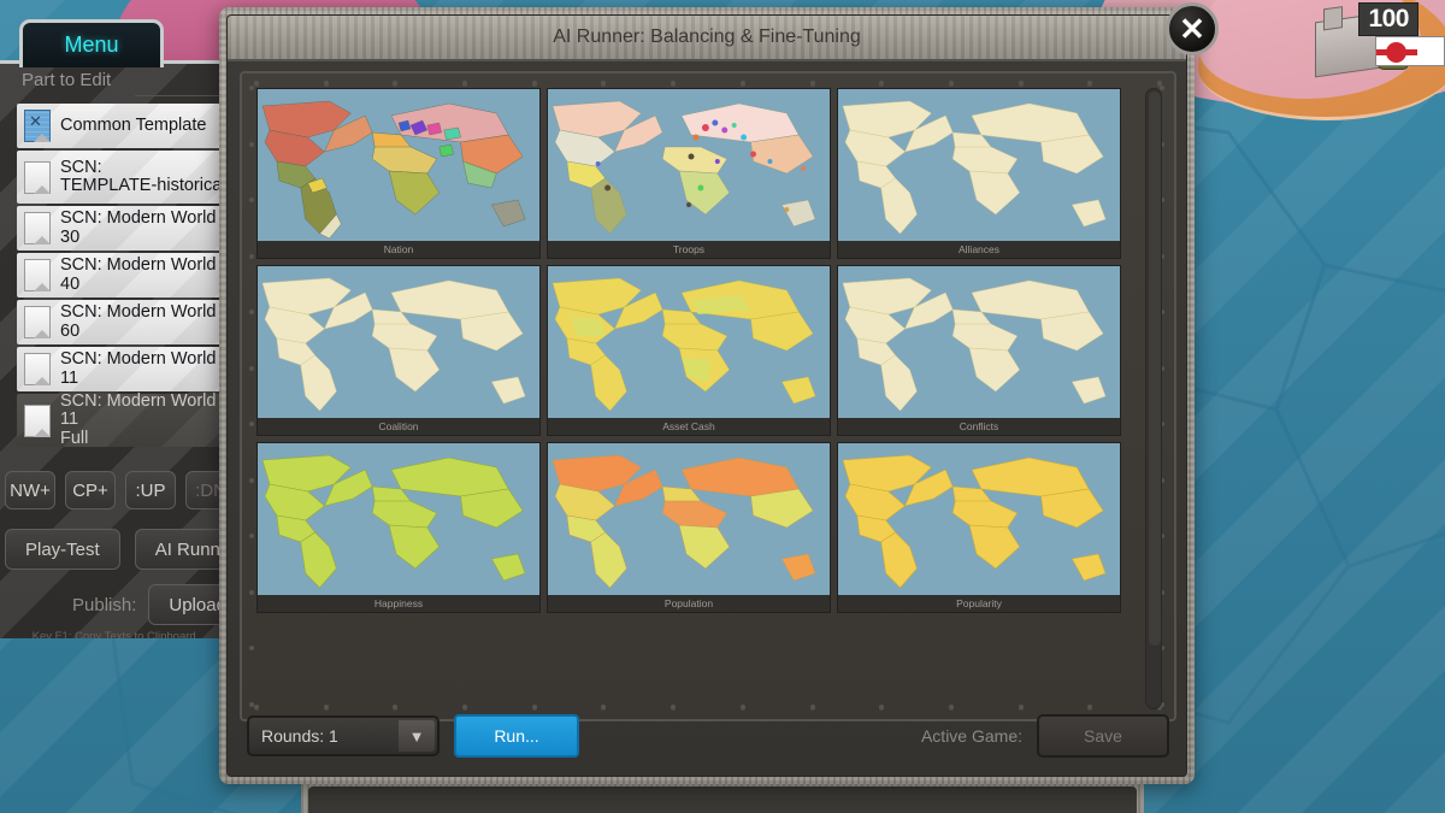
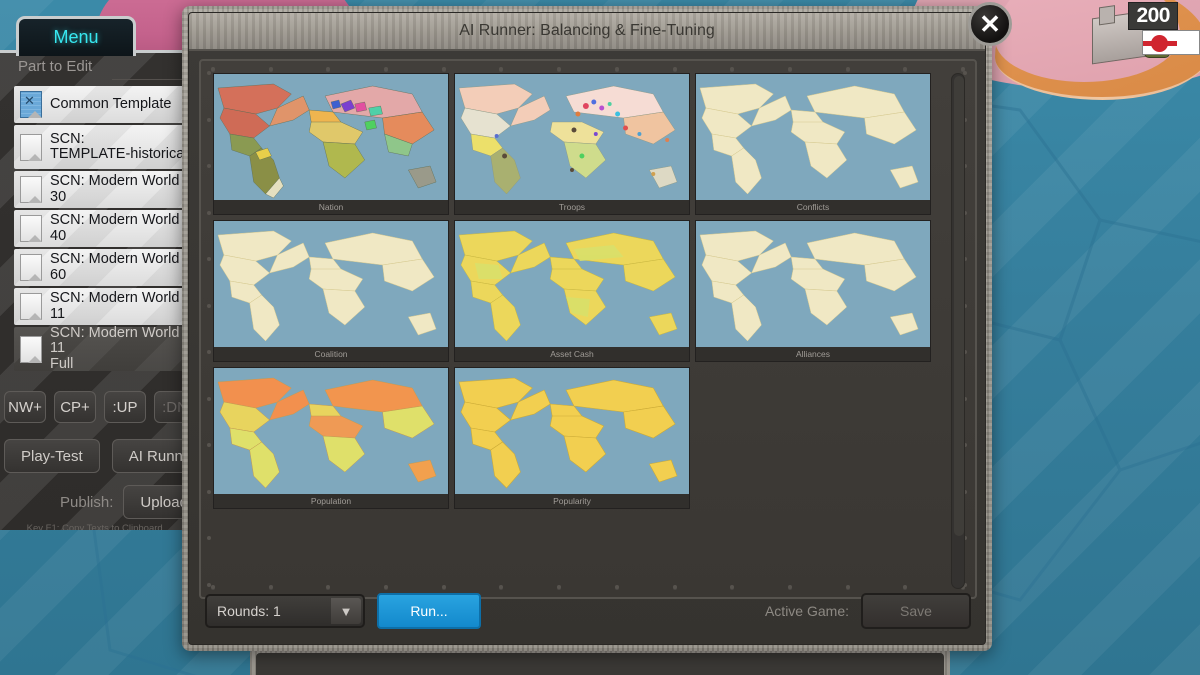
- 100
+ 200
  Menu
  Part to Edit
  Common Template
  SCN:
  TEMPLATE-historica
  SCN: Modern World 30
  SCN: Modern World 40
  SCN: Modern World 60
  SCN: Modern World 11
  SCN: Modern World 11
  Full
  NW+
  CP+
  :UP
  Play-Test
  AI Runn
  Publish:
  Uploa
  Key F1: Copy Texts to Clipboard.
  AI Runner: Balancing & Fine-Tuning
  Nation
  Troops
- Alliances
+ Conflicts
  Coalition
  Asset Cash
- Conflicts
+ Alliances
- Happiness
  Population
  Popularity
  Rounds: 1
  ▼
  Run...
  Active Game:
  Save
  ✕
